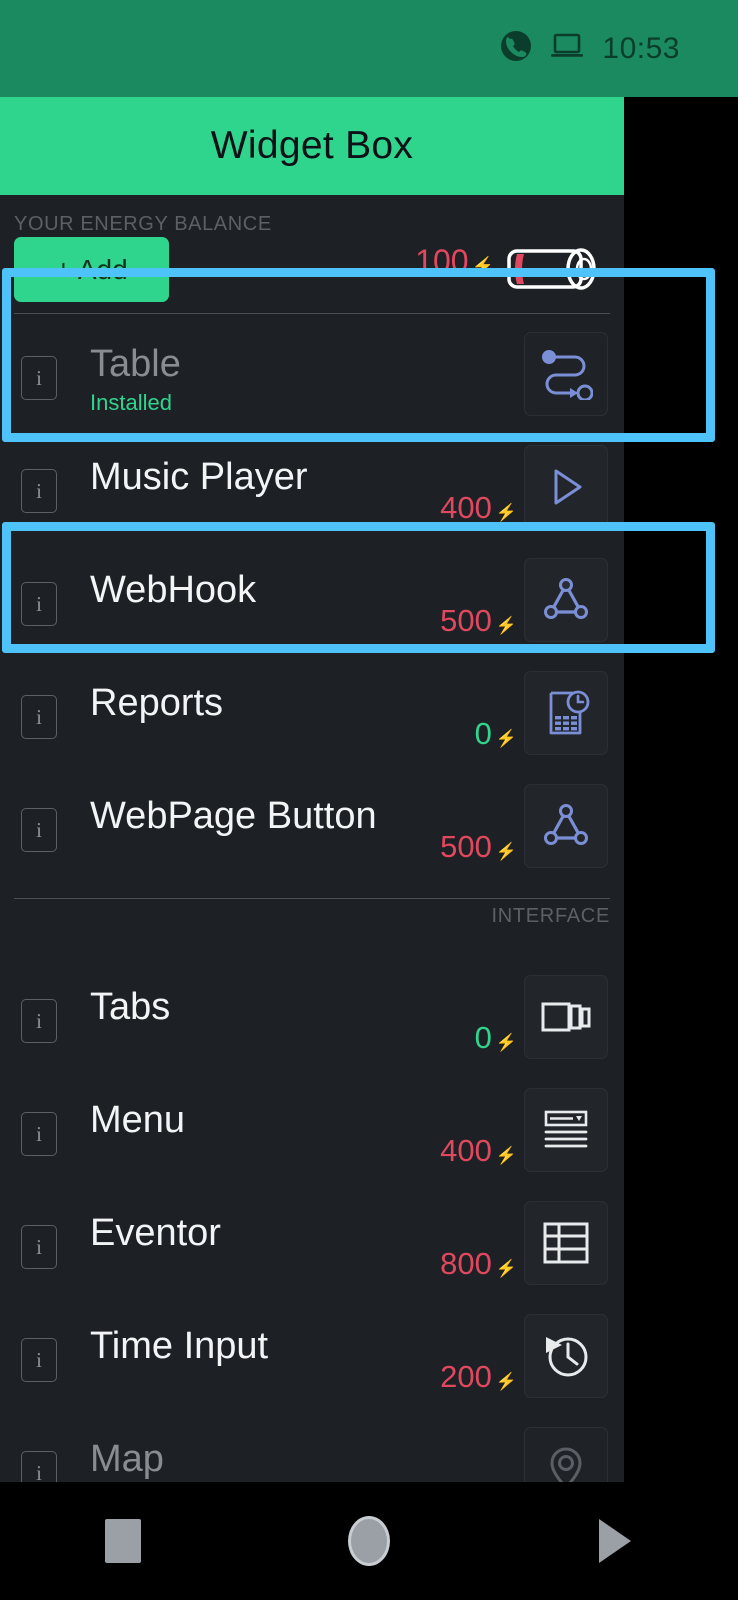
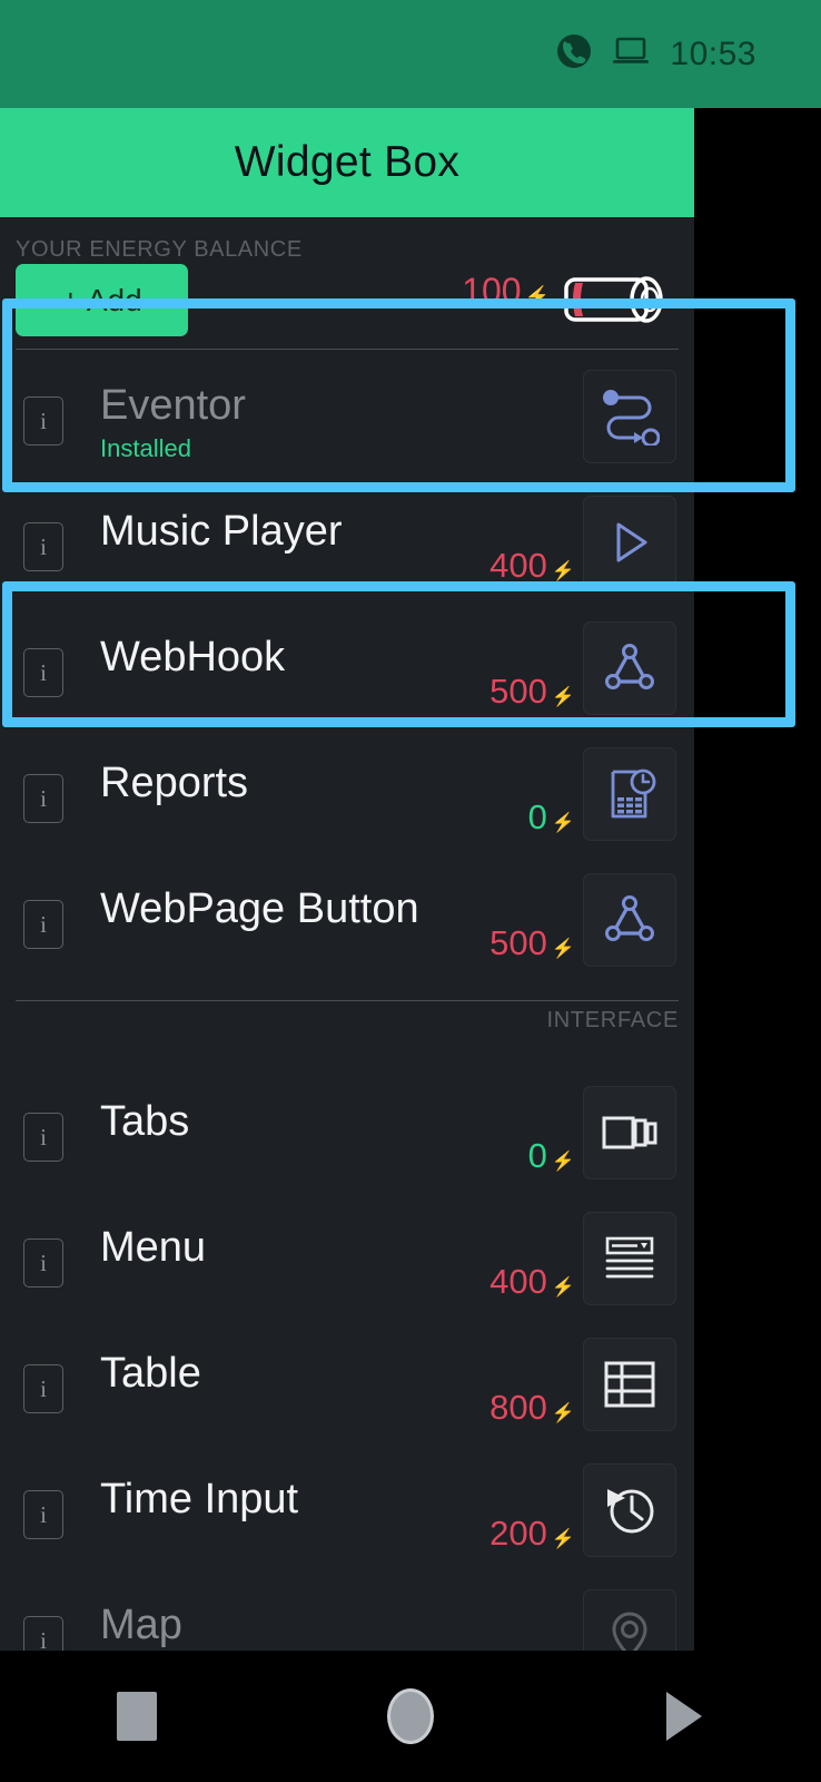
  10:53
  Widget Box
  YOUR ENERGY BALANCE
  + Add
  100 ⚡
  i
- Table
+ Eventor
  Installed
  i
  Music Player
  400 ⚡
  i
  WebHook
  500 ⚡
  i
  Reports
  0 ⚡
  i
  WebPage Button
  500 ⚡
  INTERFACE
  i
  Tabs
  0 ⚡
  i
  Menu
  400 ⚡
  i
- Eventor
+ Table
  800 ⚡
  i
  Time Input
  200 ⚡
  i
  Map
